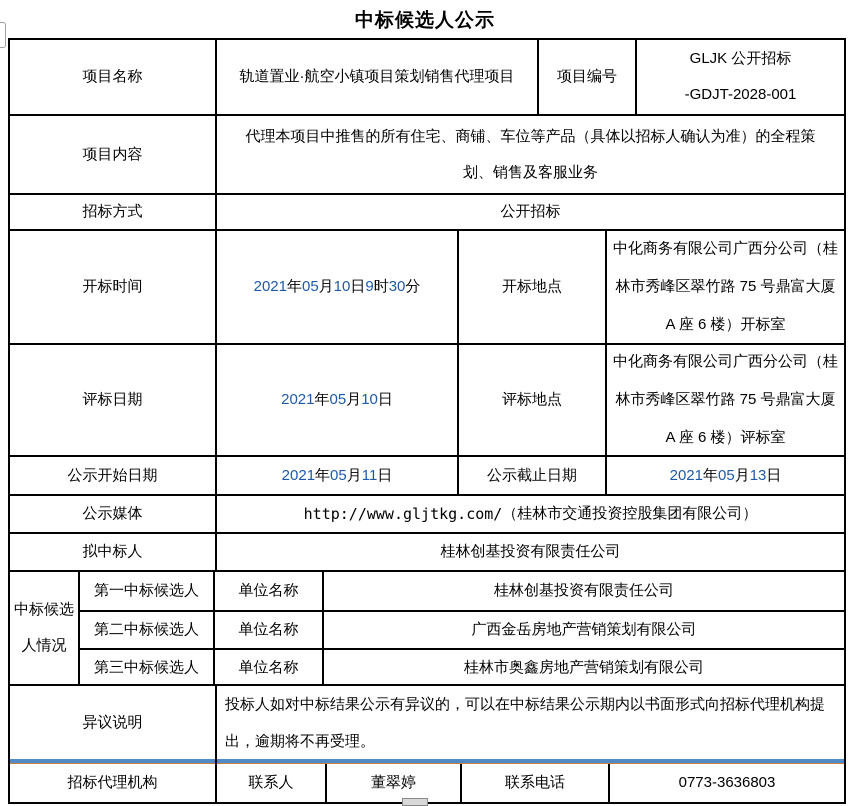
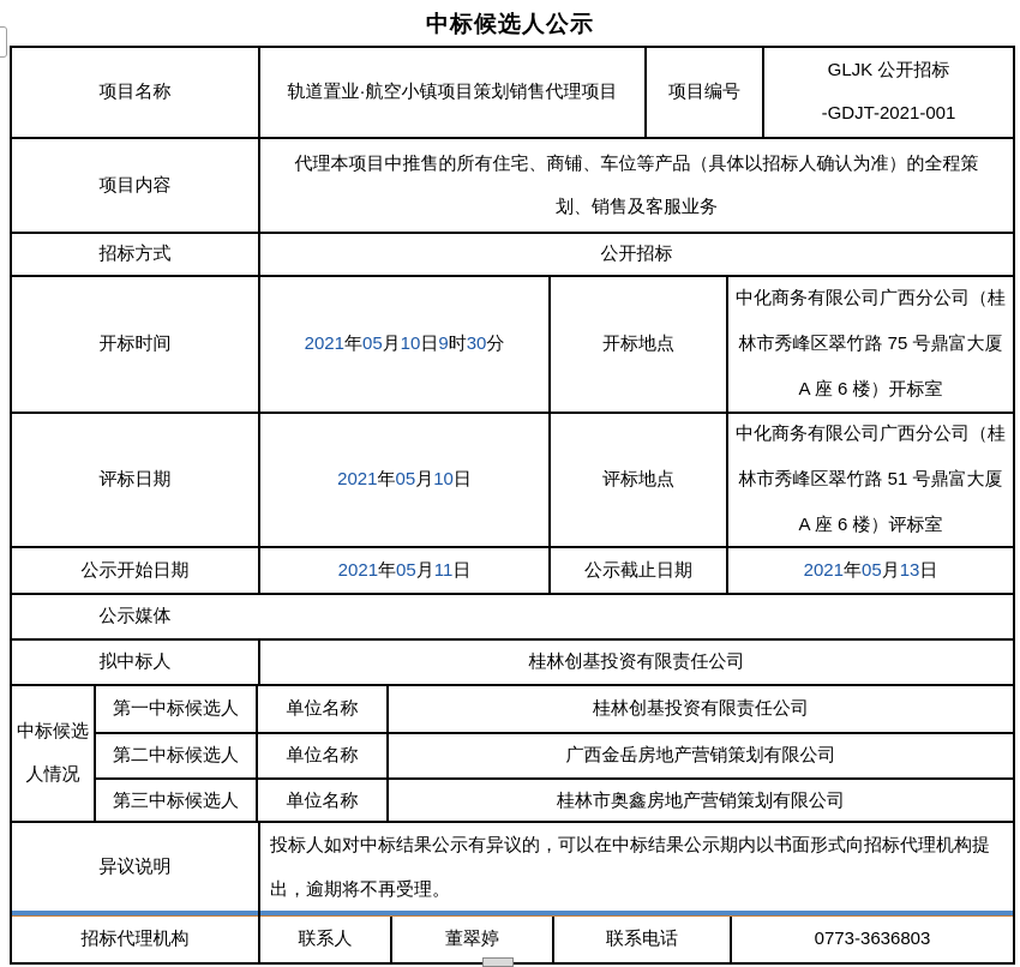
  中标候选人公示
  项目名称
  轨道置业·航空小镇项目策划销售代理项目
  项目编号
  GLJK 公开招标
- -GDJT-2028-001
+ -GDJT-2021-001
  项目内容
  代理本项目中推售的所有住宅、商铺、车位等产品（具体以招标人确认为准）的全程策划、销售及客服业务
  招标方式
  公开招标
  开标时间
  2021
  年
  05
  月
  10
  日
  9
  时
  30
  分
  开标地点
  中化商务有限公司广西分公司（桂林市秀峰区翠竹路 75 号鼎富大厦 A 座 6 楼）开标室
  评标日期
  2021
  年
  05
  月
  10
  日
  评标地点
- 中化商务有限公司广西分公司（桂林市秀峰区翠竹路 75 号鼎富大厦 A 座 6 楼）评标室
+ 中化商务有限公司广西分公司（桂林市秀峰区翠竹路 51 号鼎富大厦 A 座 6 楼）评标室
  公示开始日期
  2021
  年
  05
  月
  11
  日
  公示截止日期
  2021
  年
  05
  月
  13
  日
  公示媒体
- http://www.gljtkg.com/
- （桂林市交通投资控股集团有限公司）
  拟中标人
  桂林创基投资有限责任公司
  中标候选人情况
  第一中标候选人
  单位名称
  桂林创基投资有限责任公司
  第二中标候选人
  单位名称
  广西金岳房地产营销策划有限公司
  第三中标候选人
  单位名称
  桂林市奥鑫房地产营销策划有限公司
  异议说明
  投标人如对中标结果公示有异议的，可以在中标结果公示期内以书面形式向招标代理机构提出，逾期将不再受理。
  招标代理机构
  联系人
  董翠婷
  联系电话
  0773-3636803
